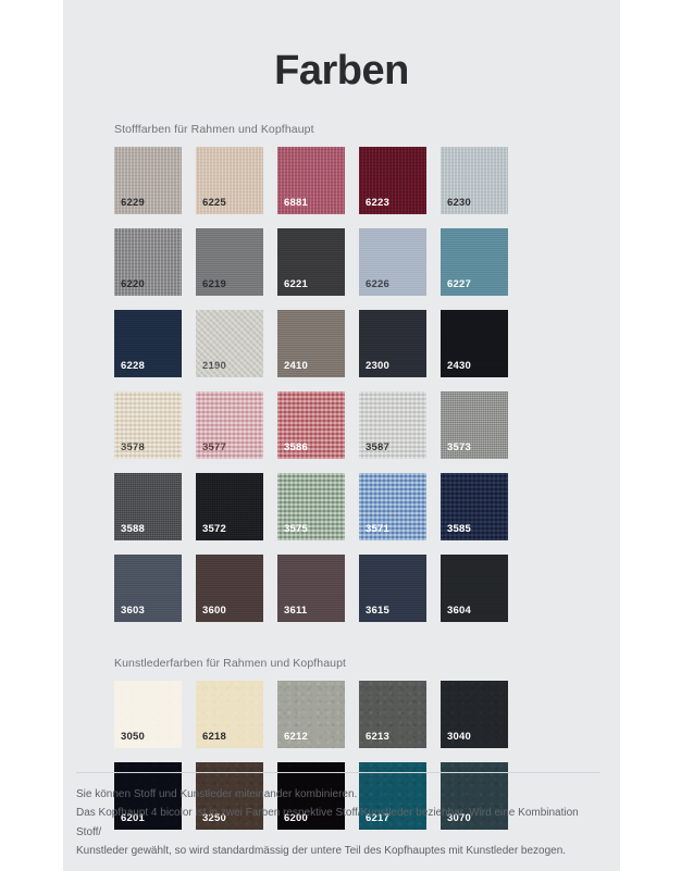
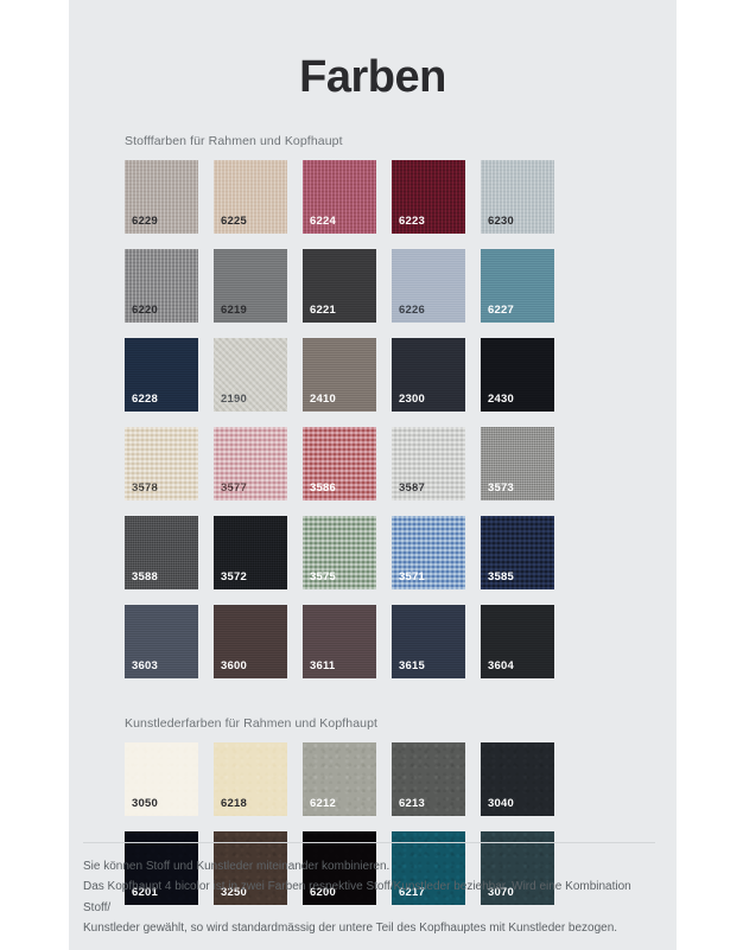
  Farben
  Stofffarben für Rahmen und Kopfhaupt
  6229
  6225
- 6881
+ 6224
  6223
  6230
  6220
  6219
  6221
  6226
  6227
  6228
  2190
  2410
  2300
  2430
  3573
  3588
  3572
  3603
  3600
  3611
  3615
  3604
  Kunstlederfarben für Rahmen und Kopfhaupt
  Sie können Stoff und Kunstleder miteinander kombinieren.
  Das Kopfhaupt 4 bicolor ist in zwei Farben respektive Stoff/Kunstleder beziehbar. Wird eine Kombination Stoff/
  Kunstleder gewählt, so wird standardmässig der untere Teil des Kopfhauptes mit Kunstleder bezogen.
